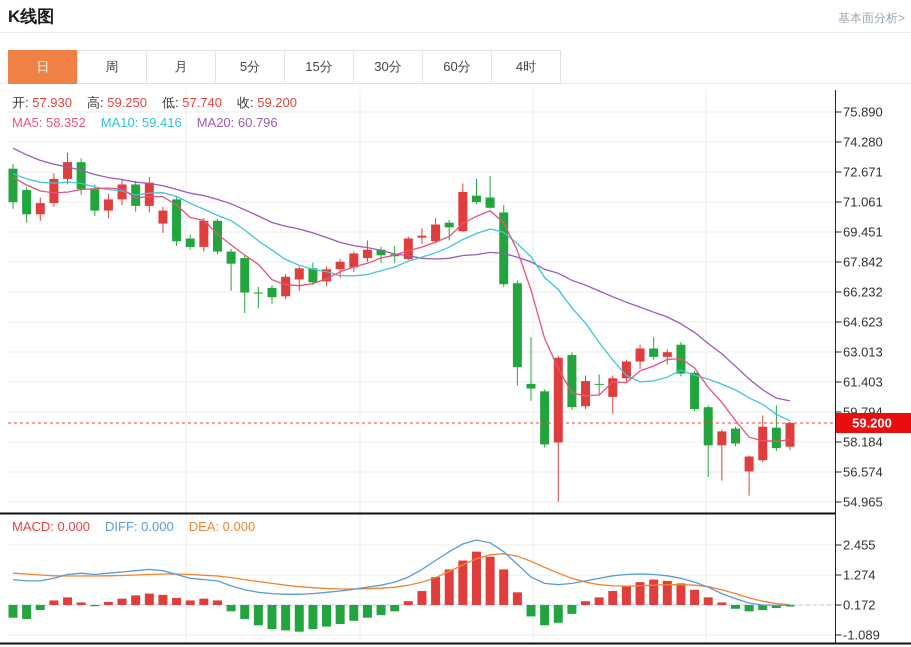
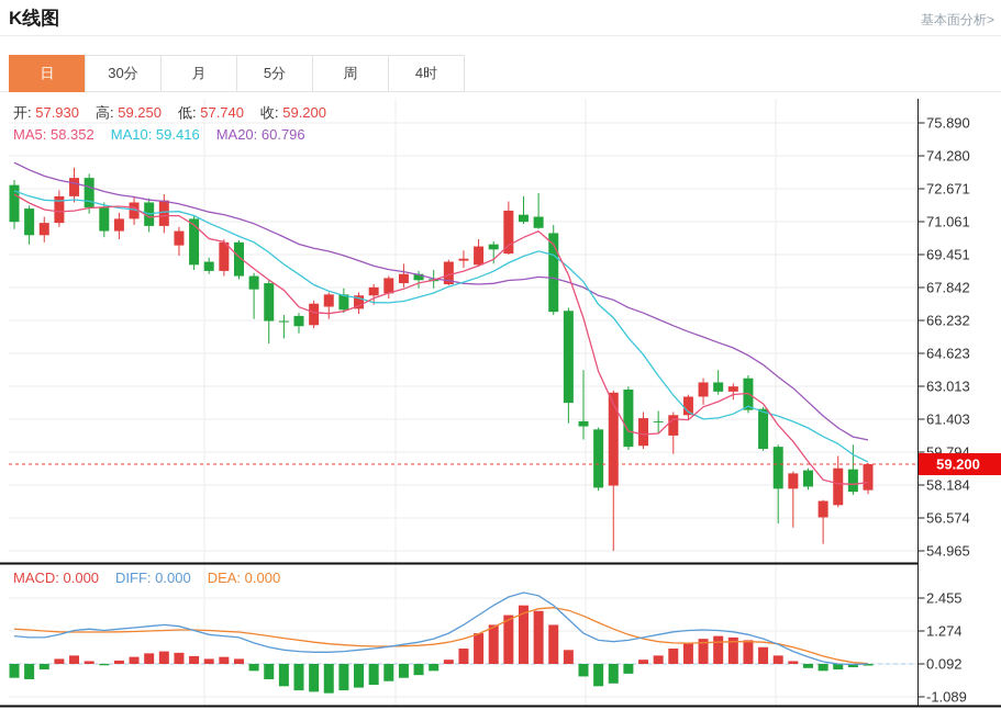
  K线图
  基本面分析>
  日
- 周
+ 30分
  月
  5分
- 15分
- 30分
+ 周
- 60分
  4时
  开: 57.930 高: 59.250 低: 57.740 收: 59.200
  MA5: 58.352 MA10: 59.416 MA20: 60.796
  MACD: 0.000 DIFF: 0.000 DEA: 0.000
  75.890
  74.280
  72.671
  71.061
  69.451
  67.842
  66.232
  64.623
  63.013
  61.403
  59.794
  58.184
  56.574
  54.965
  2.455
  1.274
- 0.172
+ 0.092
  -1.089
  59.200
